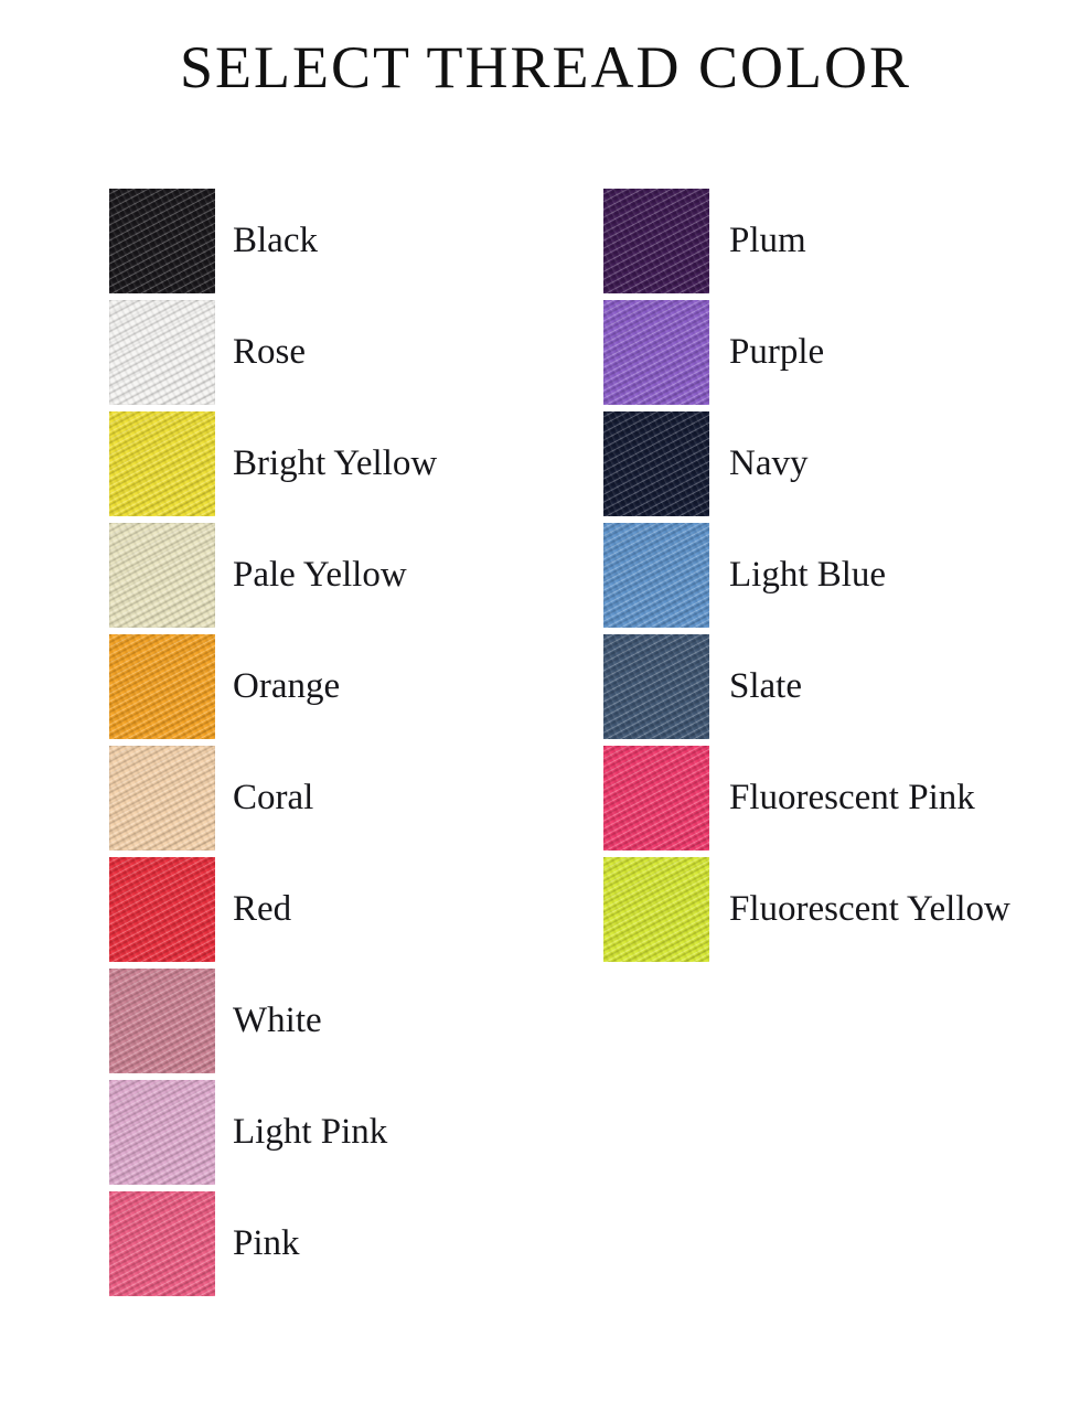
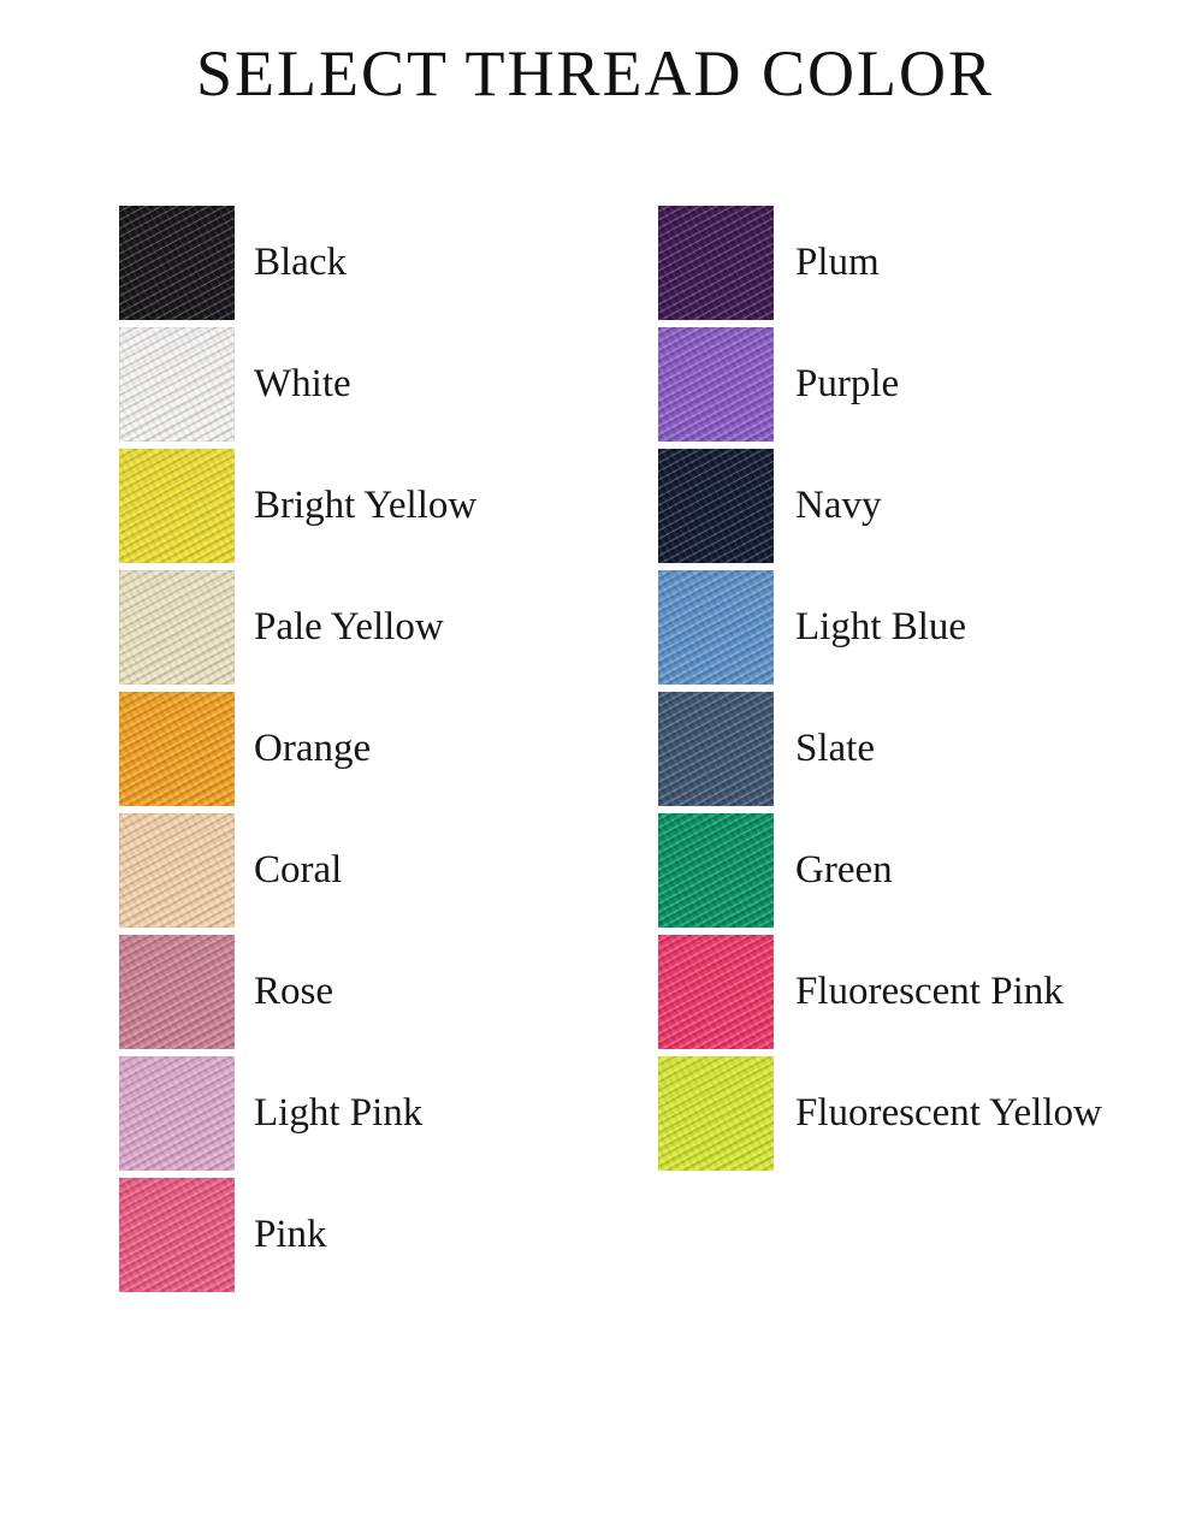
  SELECT THREAD COLOR
  Black
- Rose
+ White
  Bright Yellow
  Pale Yellow
  Orange
  Coral
- Red
- White
+ Rose
  Light Pink
  Pink
  Plum
  Purple
  Navy
  Light Blue
  Slate
+ Green
  Fluorescent Pink
  Fluorescent Yellow
